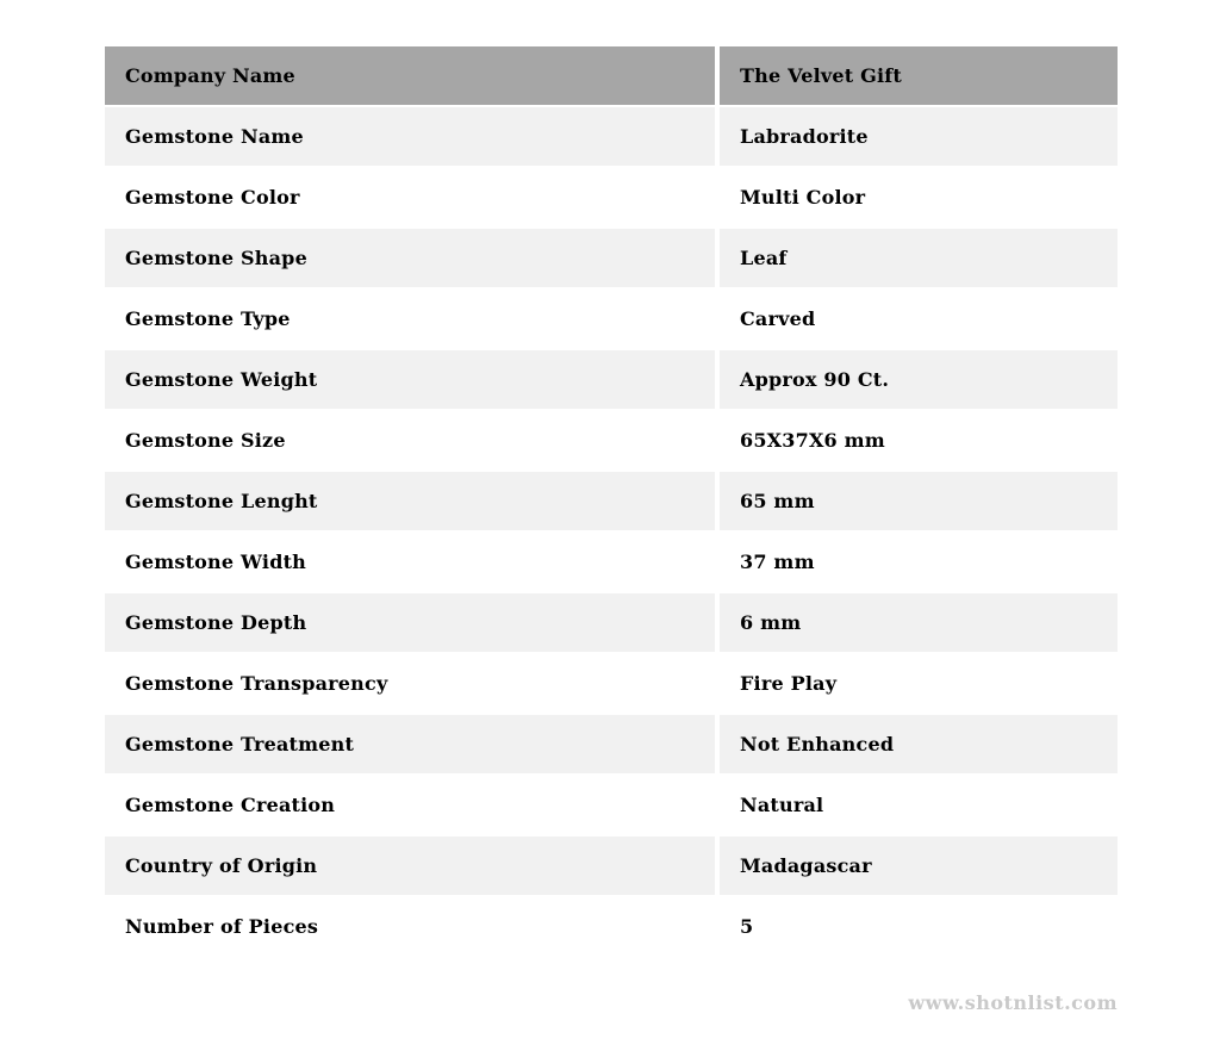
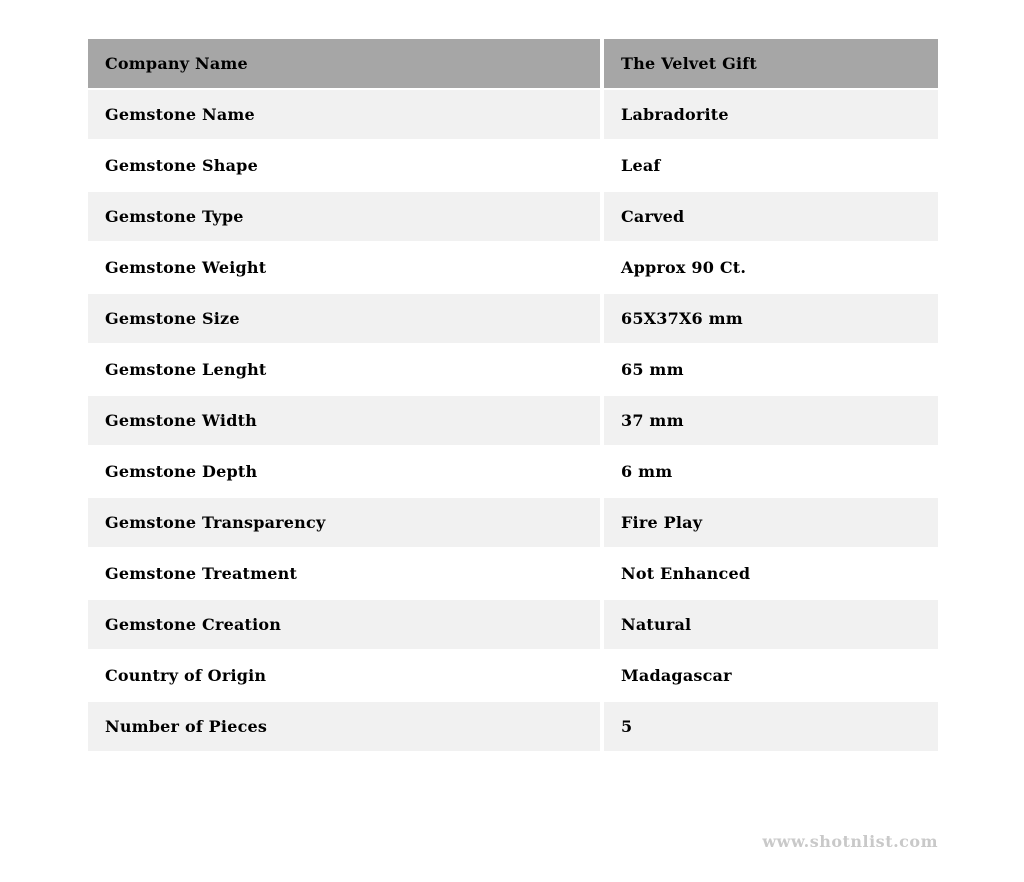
  Company Name	The Velvet Gift
  Gemstone Name	Labradorite
- Gemstone Color	Multi Color
  Gemstone Shape	Leaf
  Gemstone Type	Carved
  Gemstone Weight	Approx 90 Ct.
  Gemstone Size	65X37X6 mm
  Gemstone Lenght	65 mm
  Gemstone Width	37 mm
  Gemstone Depth	6 mm
  Gemstone Transparency	Fire Play
  Gemstone Treatment	Not Enhanced
  Gemstone Creation	Natural
  Country of Origin	Madagascar
  Number of Pieces	5
  www.shotnlist.com
